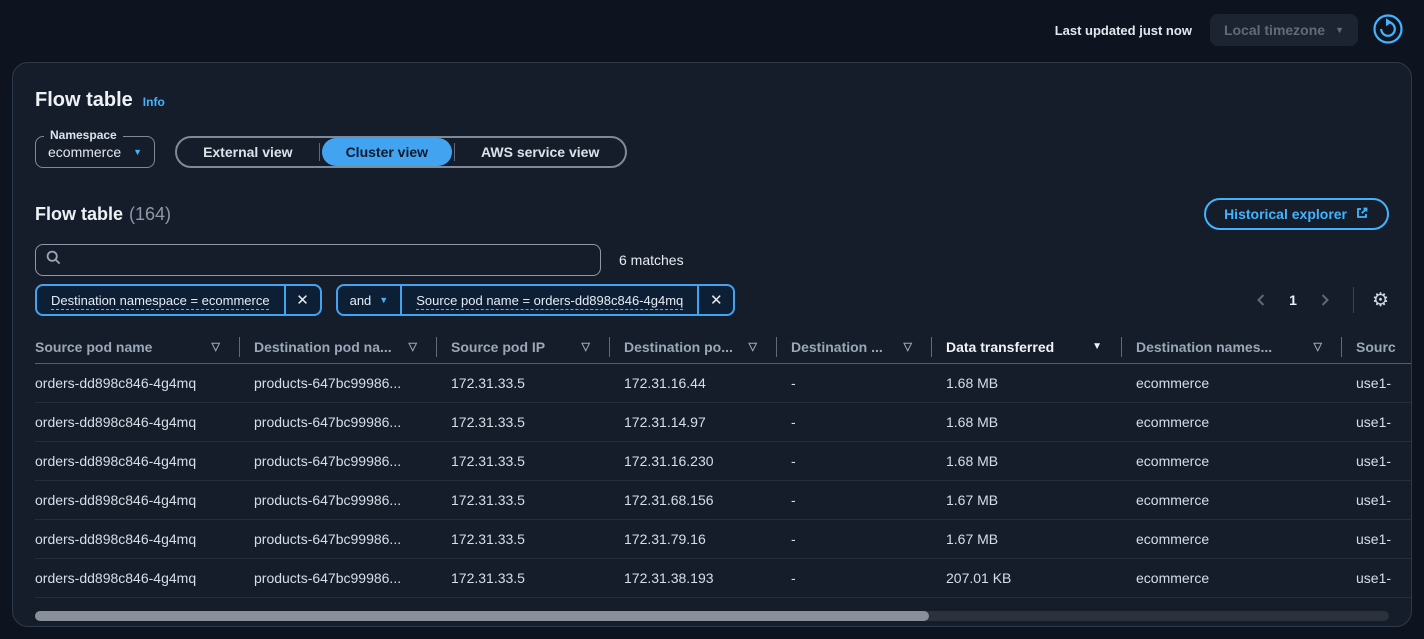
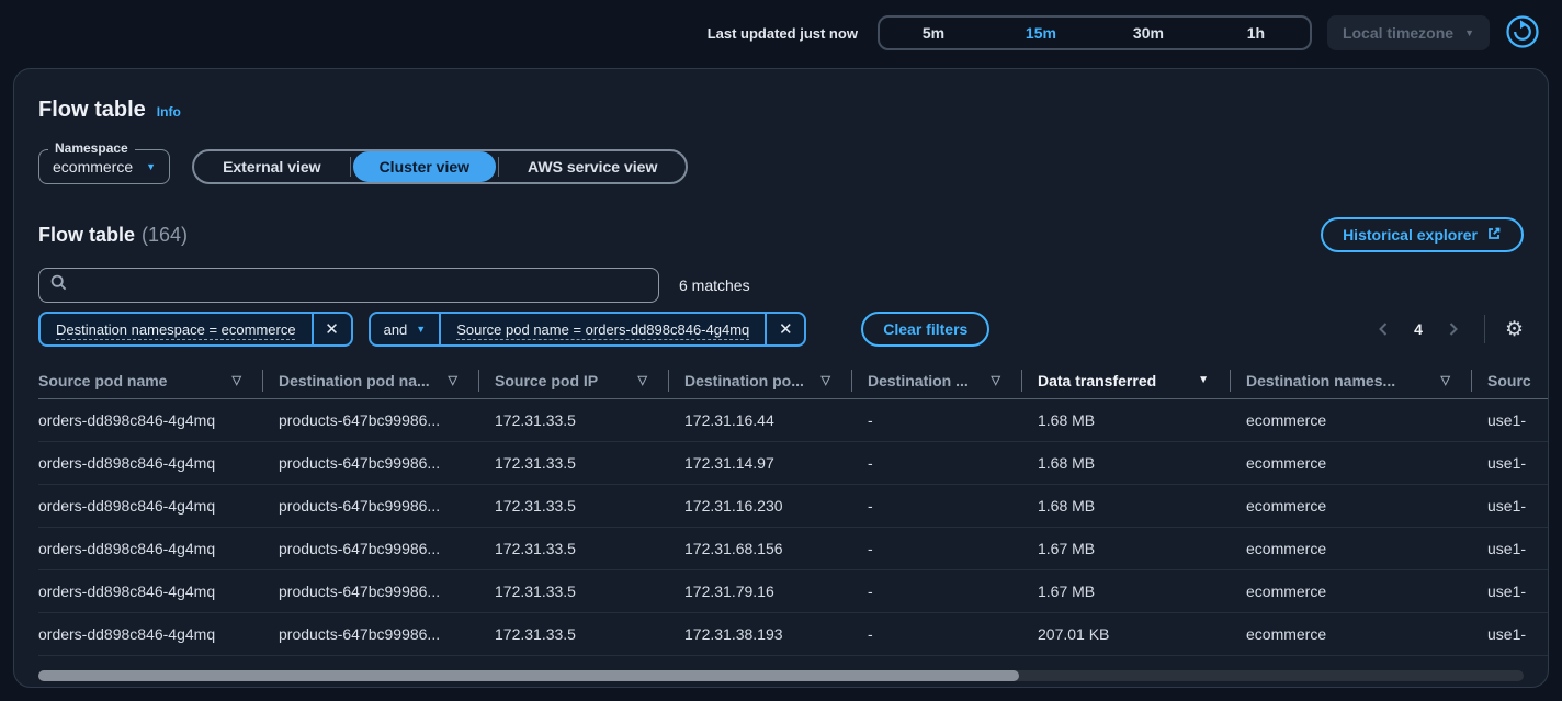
  Last updated just now
+ 5m
+ 15m
+ 30m
+ 1h
  Local timezone
  ▼
  Flow table
  Info
  Namespace
  ecommerce
  ▼
  External view
  Cluster view
  AWS service view
  Flow table (164)
  Historical explorer
  6 matches
  Destination namespace = ecommerce
  ✕
  and
  ▼
  Source pod name = orders-dd898c846-4g4mq
  ✕
+ Clear filters
- 1
+ 4
  ⚙
  Source pod name
  ▽
  Destination pod na...
  ▽
  Source pod IP
  ▽
  Destination po...
  ▽
  Destination ...
  ▽
  Data transferred
  ▼
  Destination names...
  ▽
  Sourc
  orders-dd898c846-4g4mq
  products-647bc99986...
  172.31.33.5
  172.31.16.44
  -
  1.68 MB
  ecommerce
  use1-
  orders-dd898c846-4g4mq
  products-647bc99986...
  172.31.33.5
  172.31.14.97
  -
  1.68 MB
  ecommerce
  use1-
  orders-dd898c846-4g4mq
  products-647bc99986...
  172.31.33.5
  172.31.16.230
  -
  1.68 MB
  ecommerce
  use1-
  orders-dd898c846-4g4mq
  products-647bc99986...
  172.31.33.5
  172.31.68.156
  -
  1.67 MB
  ecommerce
  use1-
  orders-dd898c846-4g4mq
  products-647bc99986...
  172.31.33.5
  172.31.79.16
  -
  1.67 MB
  ecommerce
  use1-
  orders-dd898c846-4g4mq
  products-647bc99986...
  172.31.33.5
  172.31.38.193
  -
  207.01 KB
  ecommerce
  use1-
